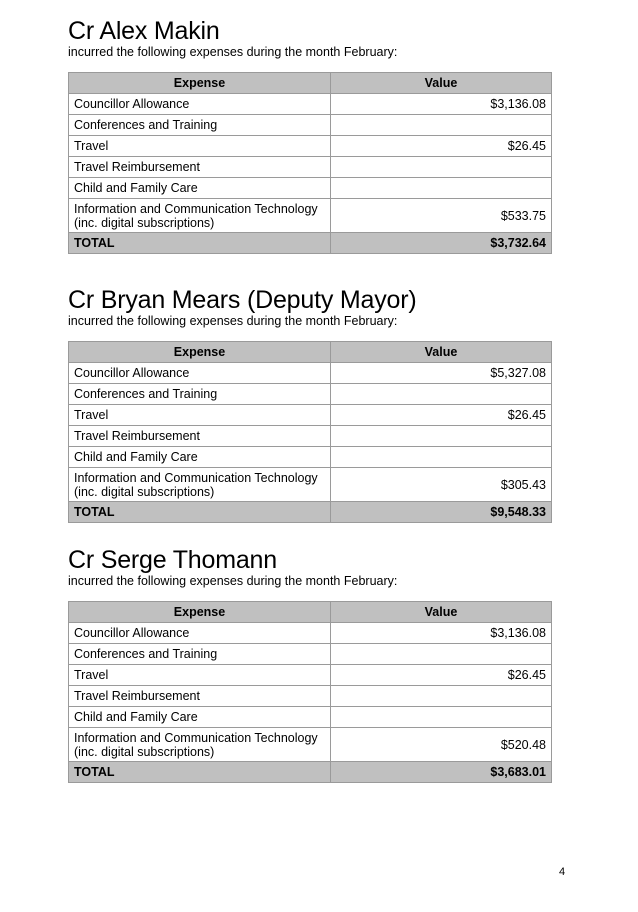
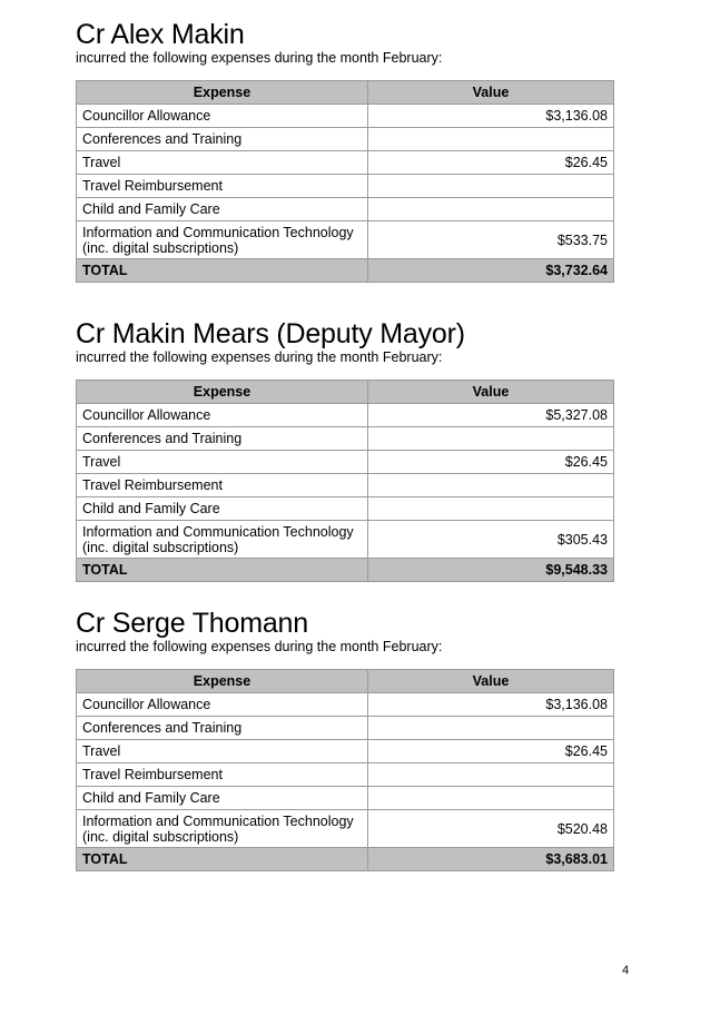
  Cr Alex Makin
  incurred the following expenses during the month February:
  Expense	Value
  Councillor Allowance	$3,136.08
  Conferences and Training
  Travel	$26.45
  Travel Reimbursement
  Child and Family Care
  Information and Communication Technology (inc. digital subscriptions)	$533.75
  TOTAL	$3,732.64
- Cr Bryan Mears (Deputy Mayor)
+ Cr Makin Mears (Deputy Mayor)
  incurred the following expenses during the month February:
  Expense	Value
  Councillor Allowance	$5,327.08
  Conferences and Training
  Travel	$26.45
  Travel Reimbursement
  Child and Family Care
  Information and Communication Technology (inc. digital subscriptions)	$305.43
  TOTAL	$9,548.33
  Cr Serge Thomann
  incurred the following expenses during the month February:
  Expense	Value
  Councillor Allowance	$3,136.08
  Conferences and Training
  Travel	$26.45
  Travel Reimbursement
  Child and Family Care
  Information and Communication Technology (inc. digital subscriptions)	$520.48
  TOTAL	$3,683.01
  4
